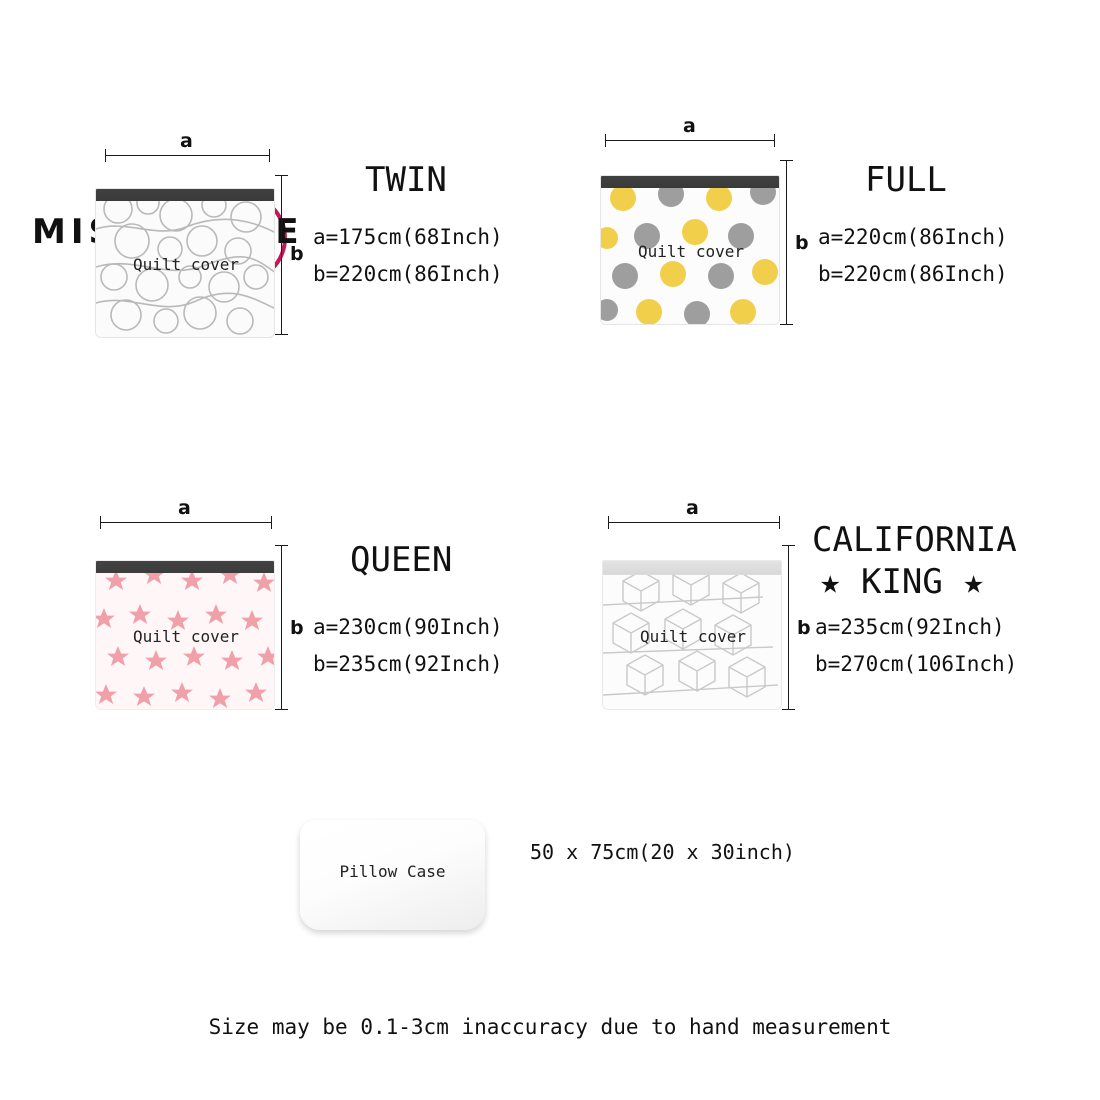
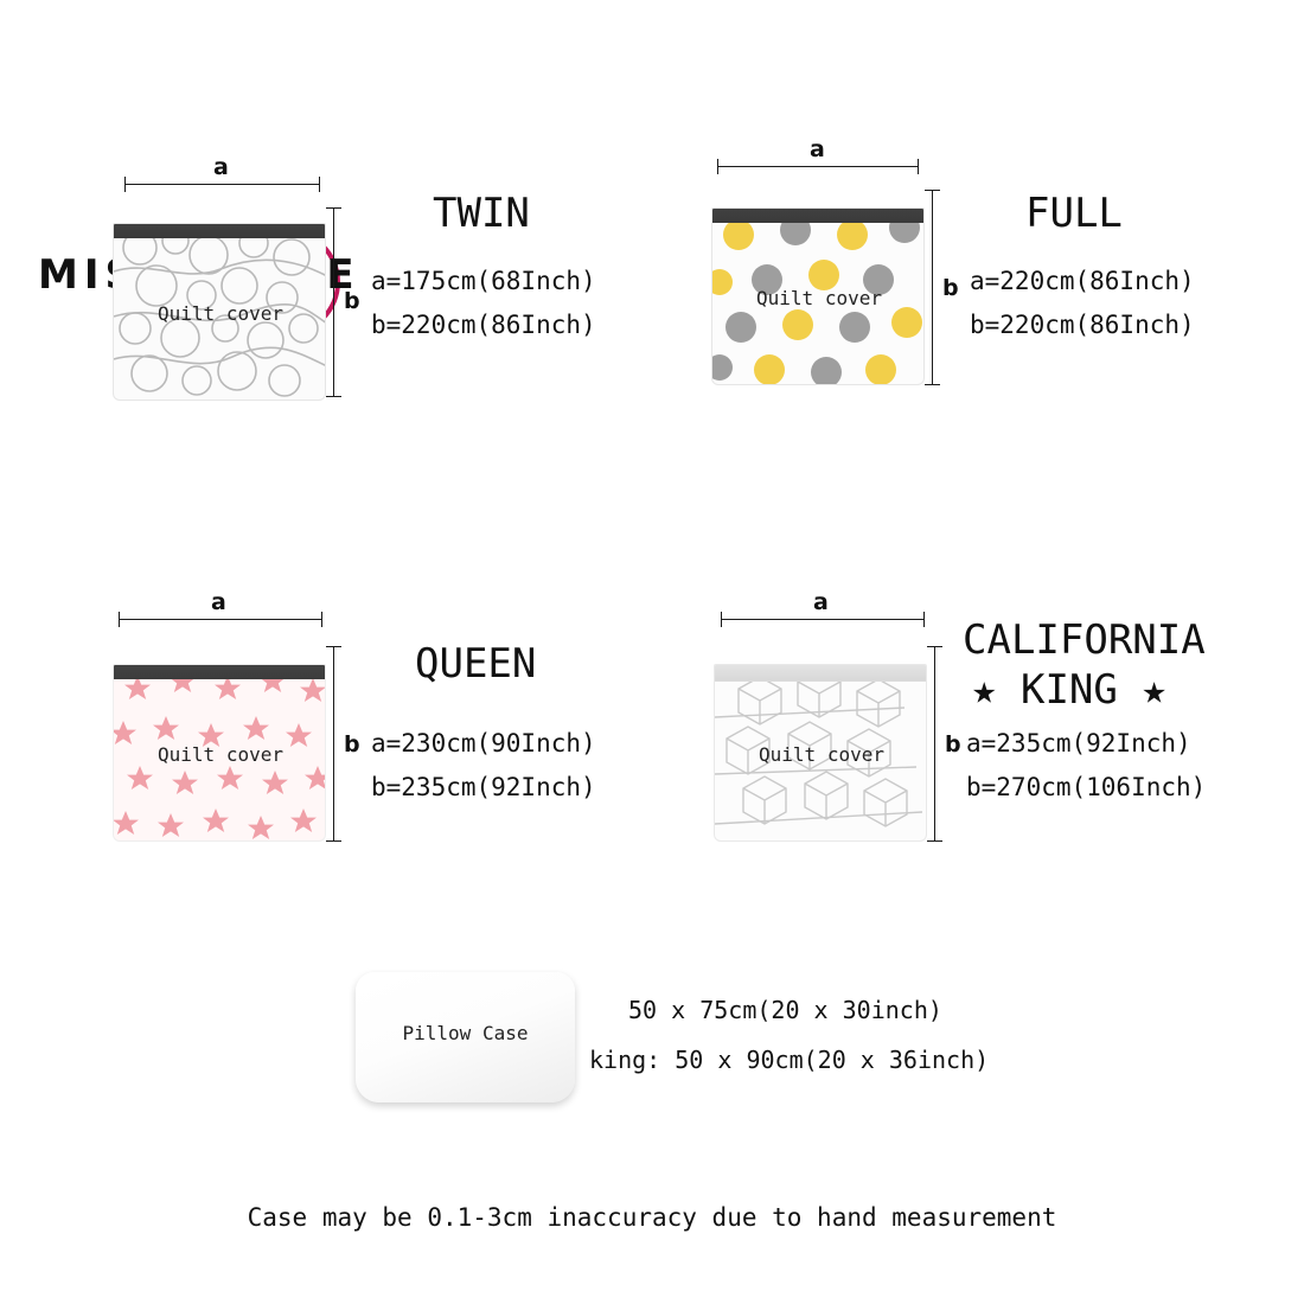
  a
  b
  Quilt cover
  TWIN
  a=175cm(68Inch)
  b=220cm(86Inch)
  a
  b
  Quilt cover
  FULL
  a=220cm(86Inch)
  b=220cm(86Inch)
  a
  b
  Quilt cover
  QUEEN
  a=230cm(90Inch)
  b=235cm(92Inch)
  a
  b
  Quilt cover
  CALIFORNIA
  ★ KING ★
  a=235cm(92Inch)
  b=270cm(106Inch)
  Pillow Case
  50 x 75cm(20 x 30inch)
+ king: 50 x 90cm(20 x 36inch)
- Size may be 0.1-3cm inaccuracy due to hand measurement
+ Case may be 0.1-3cm inaccuracy due to hand measurement
